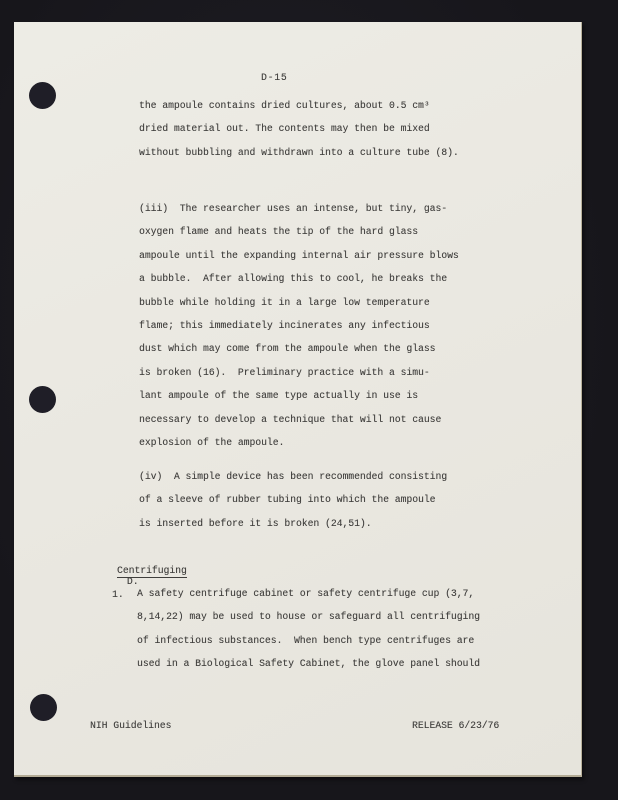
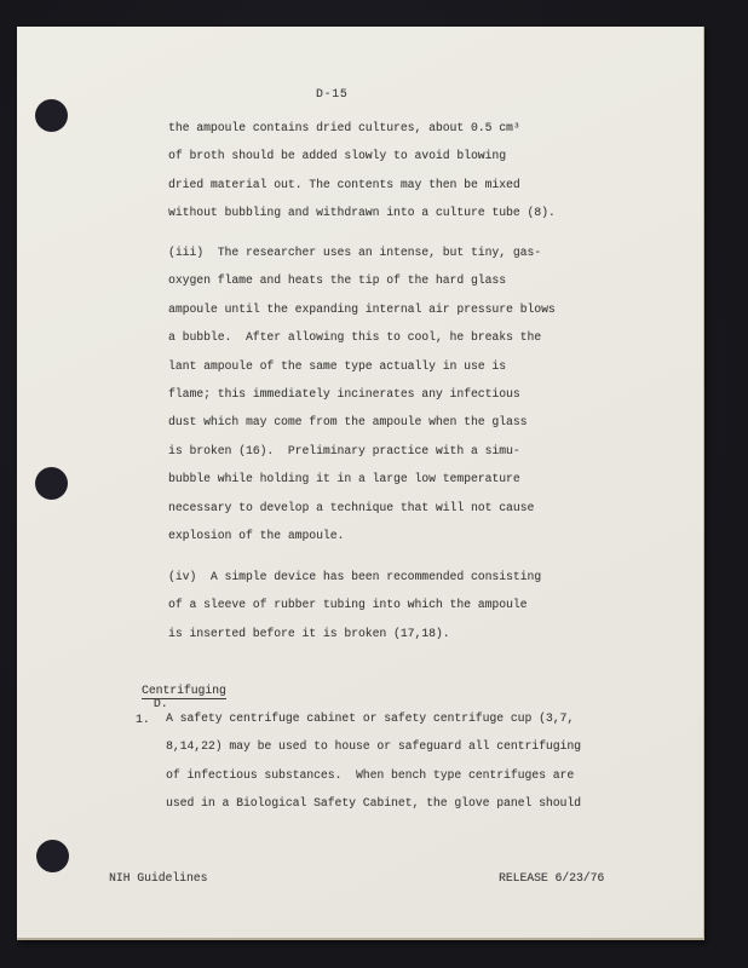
  D-15
  the ampoule contains dried cultures, about 0.5 cm³
+ of broth should be added slowly to avoid blowing
  dried material out. The contents may then be mixed
  without bubbling and withdrawn into a culture tube (8).
  (iii) The researcher uses an intense, but tiny, gas-
  oxygen flame and heats the tip of the hard glass
  ampoule until the expanding internal air pressure blows
  a bubble. After allowing this to cool, he breaks the
- bubble while holding it in a large low temperature
+ lant ampoule of the same type actually in use is
  flame; this immediately incinerates any infectious
  dust which may come from the ampoule when the glass
  is broken (16). Preliminary practice with a simu-
- lant ampoule of the same type actually in use is
+ bubble while holding it in a large low temperature
  necessary to develop a technique that will not cause
  explosion of the ampoule.
  (iv) A simple device has been recommended consisting
  of a sleeve of rubber tubing into which the ampoule
- is inserted before it is broken (24,51).
+ is inserted before it is broken (17,18).
  D.
  Centrifuging
  1.
  A safety centrifuge cabinet or safety centrifuge cup (3,7,
  8,14,22) may be used to house or safeguard all centrifuging
  of infectious substances. When bench type centrifuges are
  used in a Biological Safety Cabinet, the glove panel should
  NIH Guidelines
  RELEASE 6/23/76
